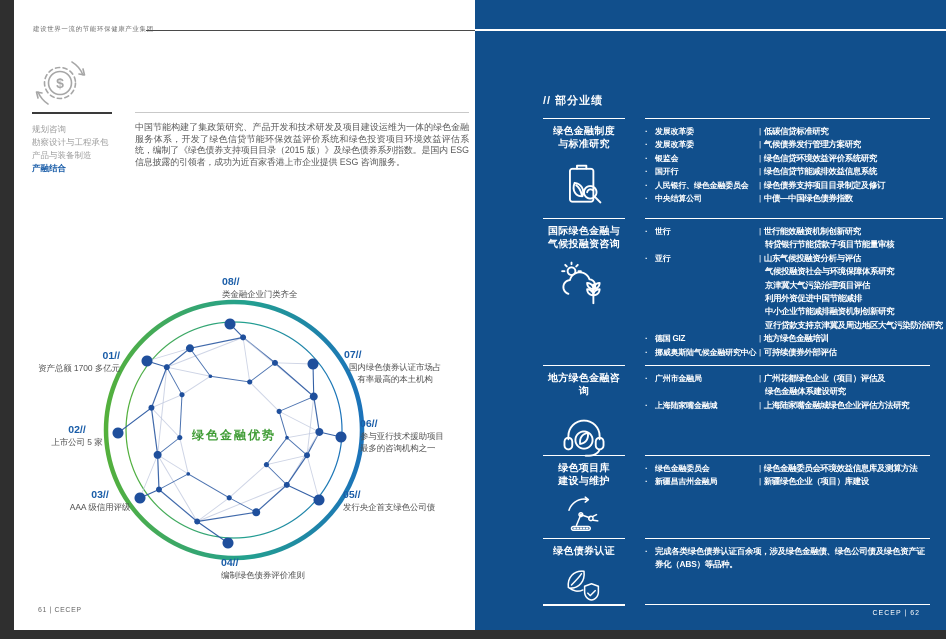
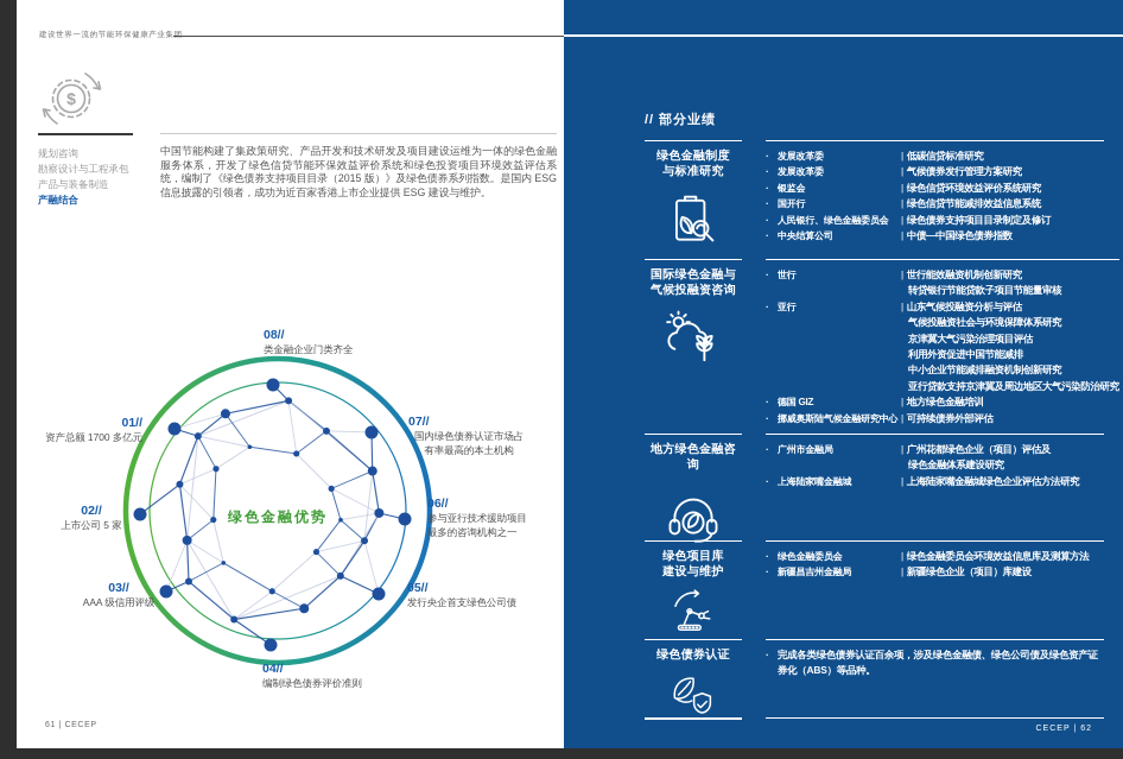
  $
  规划咨询
  勘察设计与工程承包
  产品与装备制造
  产融结合
- 中国节能构建了集政策研究、产品开发和技术研发及项目建设运维为一体的绿色金融服务体系，开发了绿色信贷节能环保效益评价系统和绿色投资项目环境效益评估系统，编制了《绿色债券支持项目目录（2015 版）》及绿色债券系列指数。是国内 ESG 信息披露的引领者，成功为近百家香港上市企业提供 ESG 咨询服务。
+ 中国节能构建了集政策研究、产品开发和技术研发及项目建设运维为一体的绿色金融服务体系，开发了绿色信贷节能环保效益评价系统和绿色投资项目环境效益评估系统，编制了《绿色债券支持项目目录（2015 版）》及绿色债券系列指数。是国内 ESG 信息披露的引领者，成功为近百家香港上市企业提供 ESG 建设与维护。
  绿色金融优势
  01//
  资产总额 1700 多亿元
  02//
  上市公司 5 家
  03//
  AAA 级信用评级
  04//
  编制绿色债券评价准则
  05//
  发行央企首支绿色公司债
  06//
  参与亚行技术援助项目
  最多的咨询机构之一
  07//
  国内绿色债券认证市场占
  有率最高的本土机构
  08//
  类金融企业门类齐全
  // 部分业绩
  绿色金融制度
  与标准研究
  ·
  发展改革委
  | 低碳信贷标准研究
  ·
  发展改革委
  | 气候债券发行管理方案研究
  ·
  银监会
  | 绿色信贷环境效益评价系统研究
  ·
  国开行
  | 绿色信贷节能减排效益信息系统
  ·
  人民银行、绿色金融委员会
  | 绿色债券支持项目目录制定及修订
  ·
  中央结算公司
  | 中债—中国绿色债券指数
  国际绿色金融与
  气候投融资咨询
  ·
  世行
  | 世行能效融资机制创新研究
  转贷银行节能贷款子项目节能量审核
  ·
  亚行
  | 山东气候投融资分析与评估
  气候投融资社会与环境保障体系研究
  京津冀大气污染治理项目评估
  利用外资促进中国节能减排
  中小企业节能减排融资机制创新研究
  亚行贷款支持京津冀及周边地区大气污染防治研究
  ·
  德国 GIZ
  | 地方绿色金融培训
  ·
  挪威奥斯陆气候金融研究中心
  | 可持续债券外部评估
  地方绿色金融咨询
  ·
  广州市金融局
  | 广州花都绿色企业（项目）评估及
  绿色金融体系建设研究
  ·
  上海陆家嘴金融城
  | 上海陆家嘴金融城绿色企业评估方法研究
  绿色项目库
  建设与维护
  ·
  绿色金融委员会
  | 绿色金融委员会环境效益信息库及测算方法
  ·
  新疆昌吉州金融局
  | 新疆绿色企业（项目）库建设
  绿色债券认证
  ·
  完成各类绿色债券认证百余项，涉及绿色金融债、绿色公司债及绿色资产证券化（ABS）等品种。
